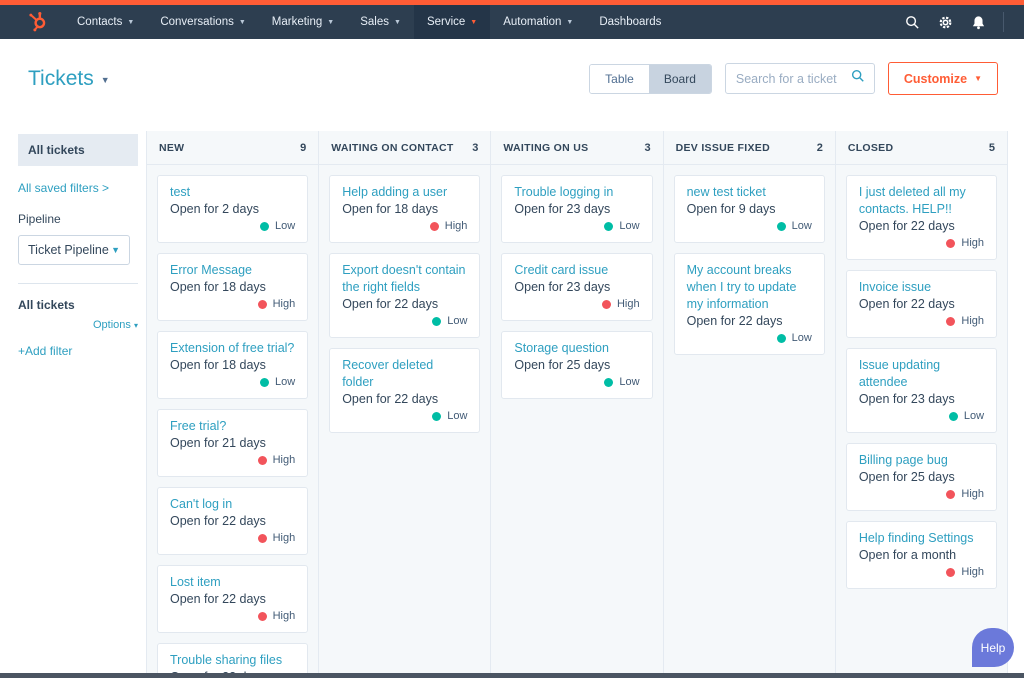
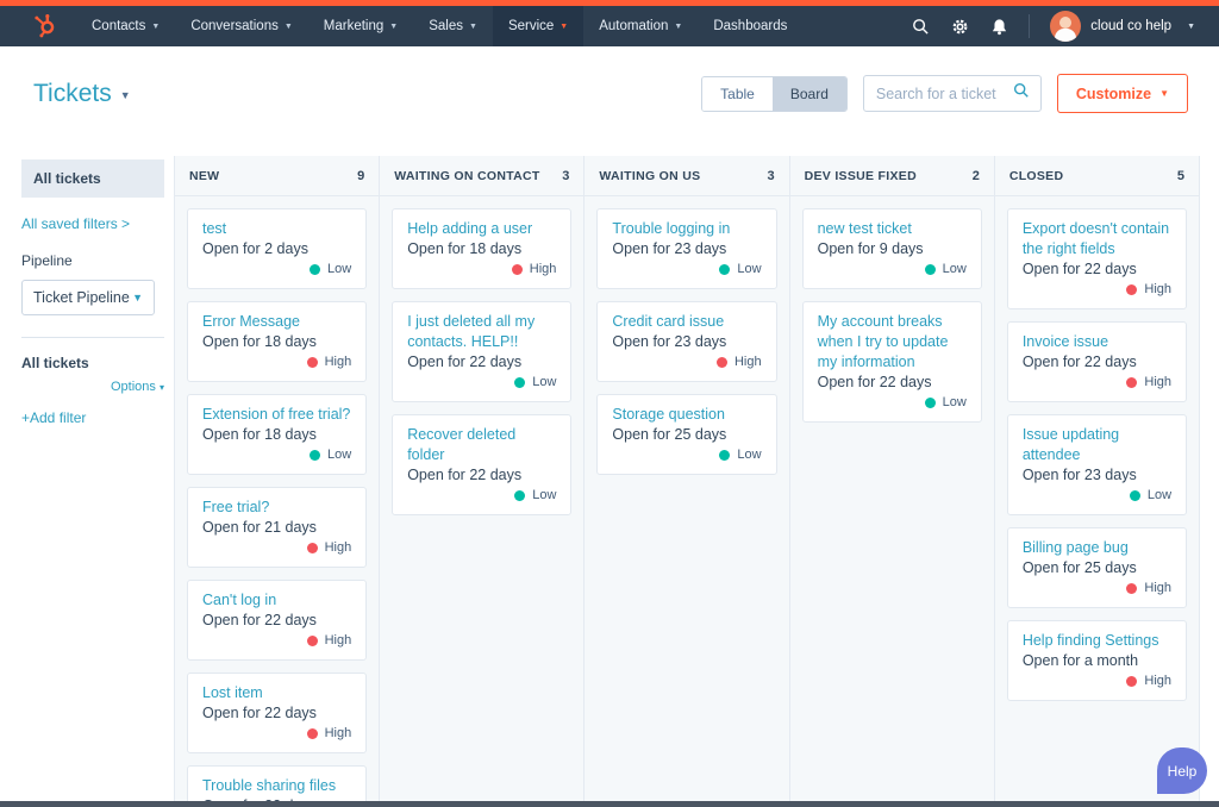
  Contacts
  Conversations
  Marketing
  Sales
  Service
  Automation
  Dashboards
+ cloud co help
  Tickets
  ▼
  Table
  Board
  Search for a ticket
  Customize
  ▼
  All tickets
  All saved filters >
  Pipeline
  Ticket Pipeline
  ▼
  All tickets
  Options ▾
  +Add filter
  NEW
  9
  test
  Open for 2 days
  Low
  Error Message
  Open for 18 days
  High
  Extension of free trial?
  Open for 18 days
  Low
  Free trial?
  Open for 21 days
  High
  Can't log in
  Open for 22 days
  High
  Lost item
  Open for 22 days
  High
  Trouble sharing files
  WAITING ON CONTACT
  3
  Help adding a user
  Open for 18 days
  High
- Export doesn't contain the right fields
+ I just deleted all my contacts. HELP!!
  Open for 22 days
  Low
  Recover deleted folder
  Open for 22 days
  Low
  WAITING ON US
  3
  Trouble logging in
  Open for 23 days
  Low
  Credit card issue
  Open for 23 days
  High
  Storage question
  Open for 25 days
  Low
  DEV ISSUE FIXED
  2
  new test ticket
  Open for 9 days
  Low
  My account breaks when I try to update my information
  Open for 22 days
  Low
  CLOSED
  5
- I just deleted all my contacts. HELP!!
+ Export doesn't contain the right fields
  Open for 22 days
  High
  Invoice issue
  Open for 22 days
  High
  Issue updating attendee
  Open for 23 days
  Low
  Billing page bug
  Open for 25 days
  High
  Help finding Settings
  Open for a month
  High
  Help
